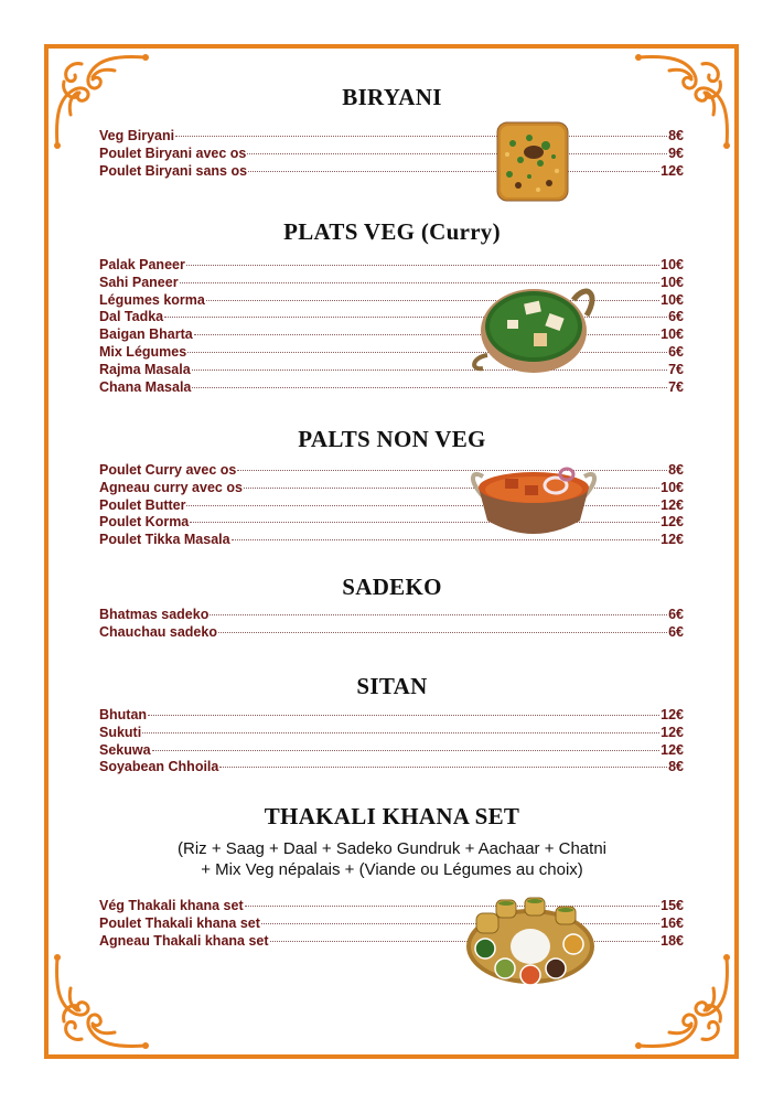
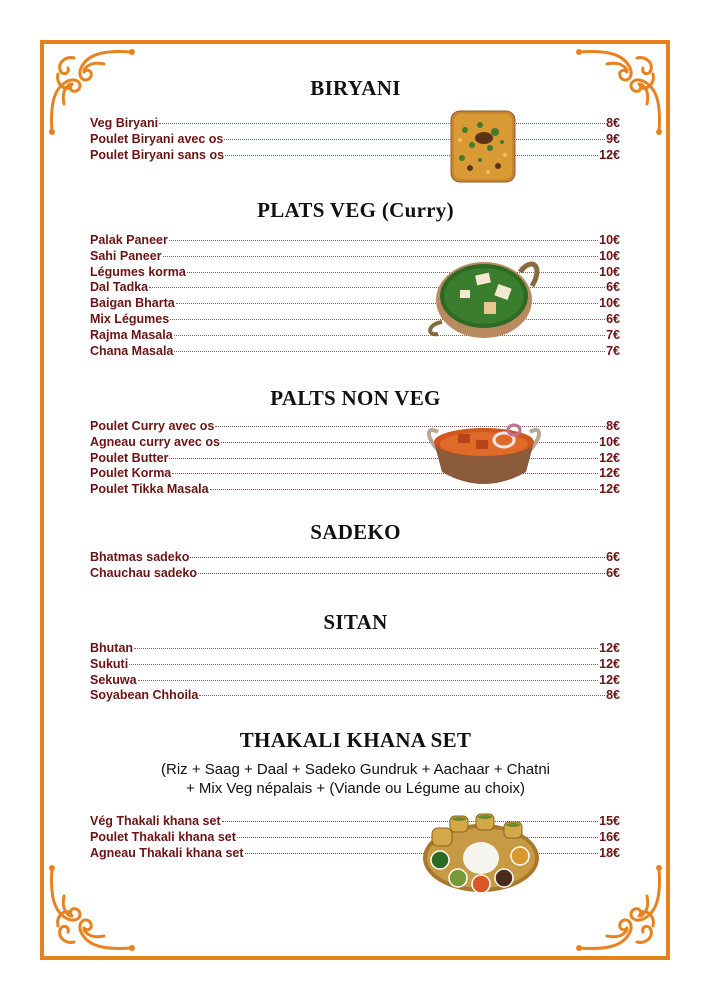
  BIRYANI
  Veg Biryani
  8€
  Poulet Biryani avec os
  9€
  Poulet Biryani sans os
  12€
  PLATS VEG (Curry)
  Palak Paneer
  10€
  Sahi Paneer
  10€
  Légumes korma
  10€
  Dal Tadka
  6€
  Baigan Bharta
  10€
  Mix Légumes
  6€
  Rajma Masala
  7€
  Chana Masala
  7€
  PALTS NON VEG
  Poulet Curry avec os
  8€
  Agneau curry avec os
  10€
  Poulet Butter
  12€
  Poulet Korma
  12€
  Poulet Tikka Masala
  12€
  SADEKO
  Bhatmas sadeko
  6€
  Chauchau sadeko
  6€
  SITAN
  Bhutan
  12€
  Sukuti
  12€
  Sekuwa
  12€
  Soyabean Chhoila
  8€
  THAKALI KHANA SET
  (Riz + Saag + Daal + Sadeko Gundruk + Aachaar + Chatni
- + Mix Veg népalais + (Viande ou Légumes au choix)
+ + Mix Veg népalais + (Viande ou Légume au choix)
  Vég Thakali khana set
  15€
  Poulet Thakali khana set
  16€
  Agneau Thakali khana set
  18€
